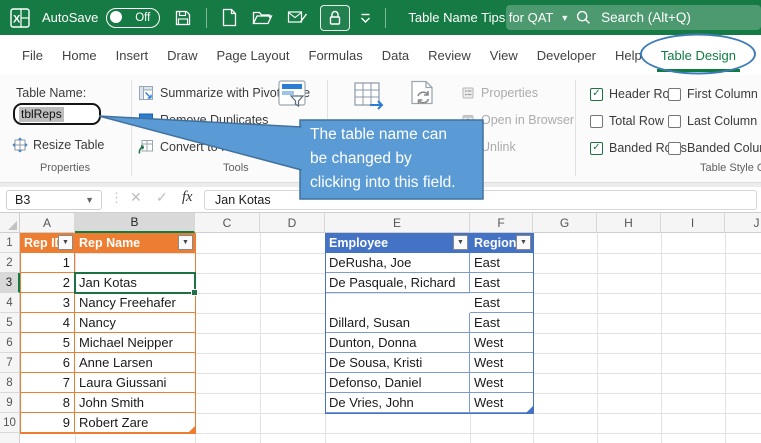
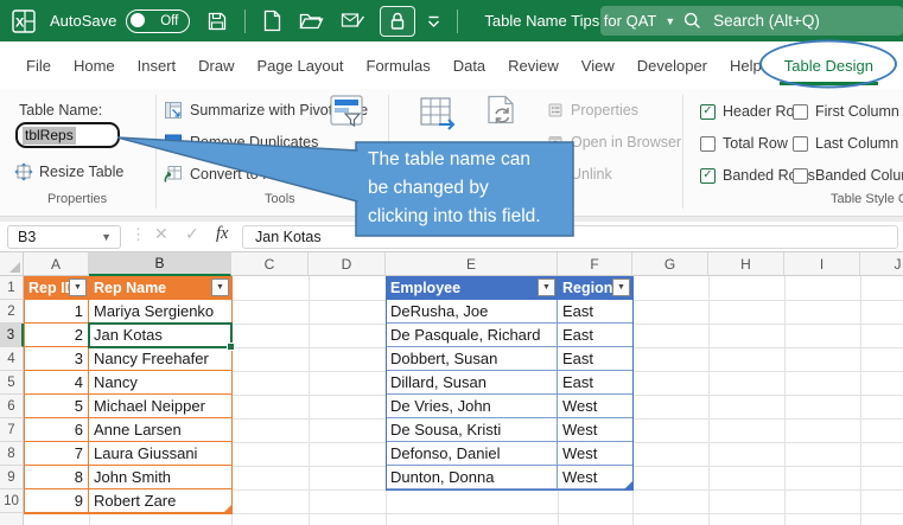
  X
  AutoSave
  Off
  Table Name Tips for QAT
  ▼
  Search (Alt+Q)
  File
  Home
  Insert
  Draw
  Page Layout
  Formulas
  Data
  Review
  View
  Developer
  Help
  Table Design
  Table Name:
  tblReps
  Resize Table
  Properties
  Summarize with Pivoe
  ove Duplicates
  Tools
  Properties
  Open in Browser
  Unlink
  ✓
  Header Ro
  Total Row
  ✓
  Banded Rs
  First Column
  Last Column
  Banded Colu
  B3
  ▼
  ⋮
  ✕
  ✓
  fx
  Jan Kotas
  A
  B
  C
  D
  E
  F
  G
  H
  I
  J
  1
  2
  3
  4
  5
  6
  7
  8
  9
  10
  Rep I
  Rep Name
  1
+ Mariya Sergienko
  2
  Jan Kotas
  3
  Nancy Freehafer
  4
  Nancy
  5
  Michael Neipper
  6
  Anne Larsen
  7
  Laura Giussani
  8
  John Smith
  9
  Robert Zare
  Employee
  Region
  DeRusha, Joe
  East
  De Pasquale, Richard
  East
+ Dobbert, Susan
  East
  Dillard, Susan
  East
- Dunton, Donna
+ De Vries, John
  West
  De Sousa, Kristi
  West
  Defonso, Daniel
  West
- De Vries, John
+ Dunton, Donna
  West
  The table name can
  be changed by
  clicking into this field.
